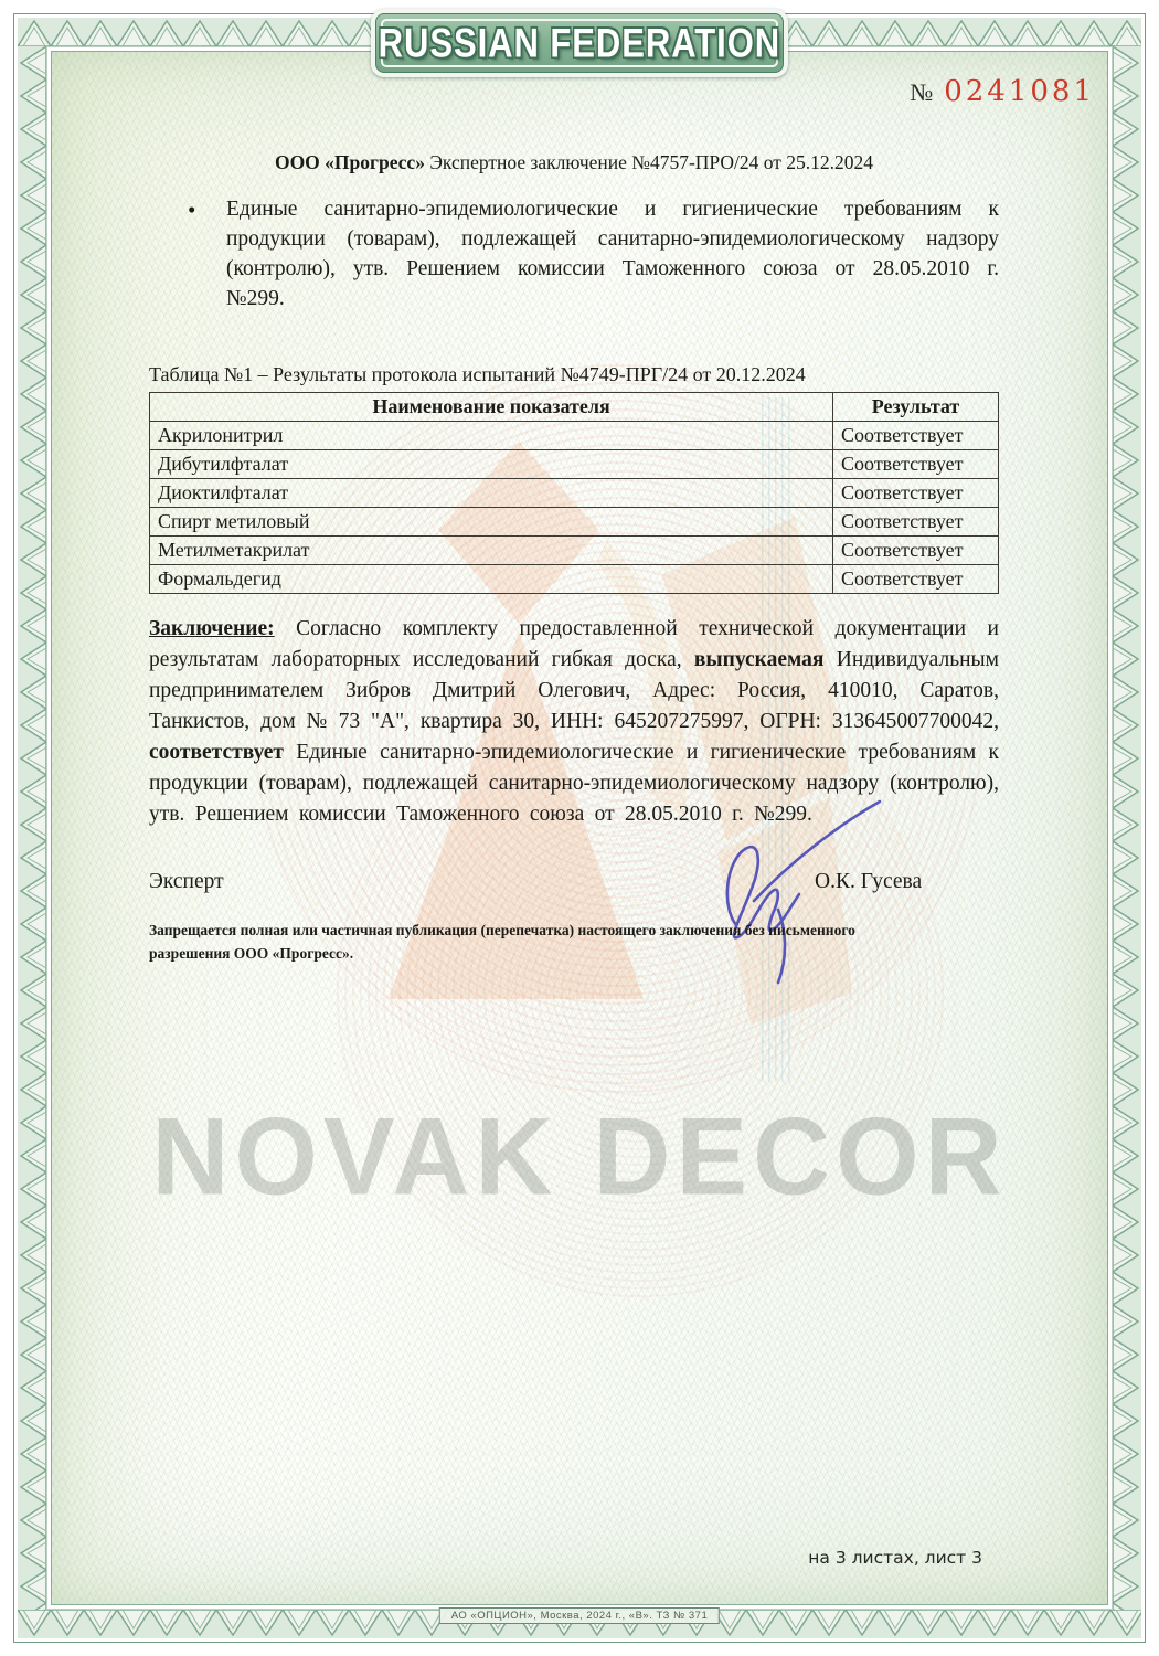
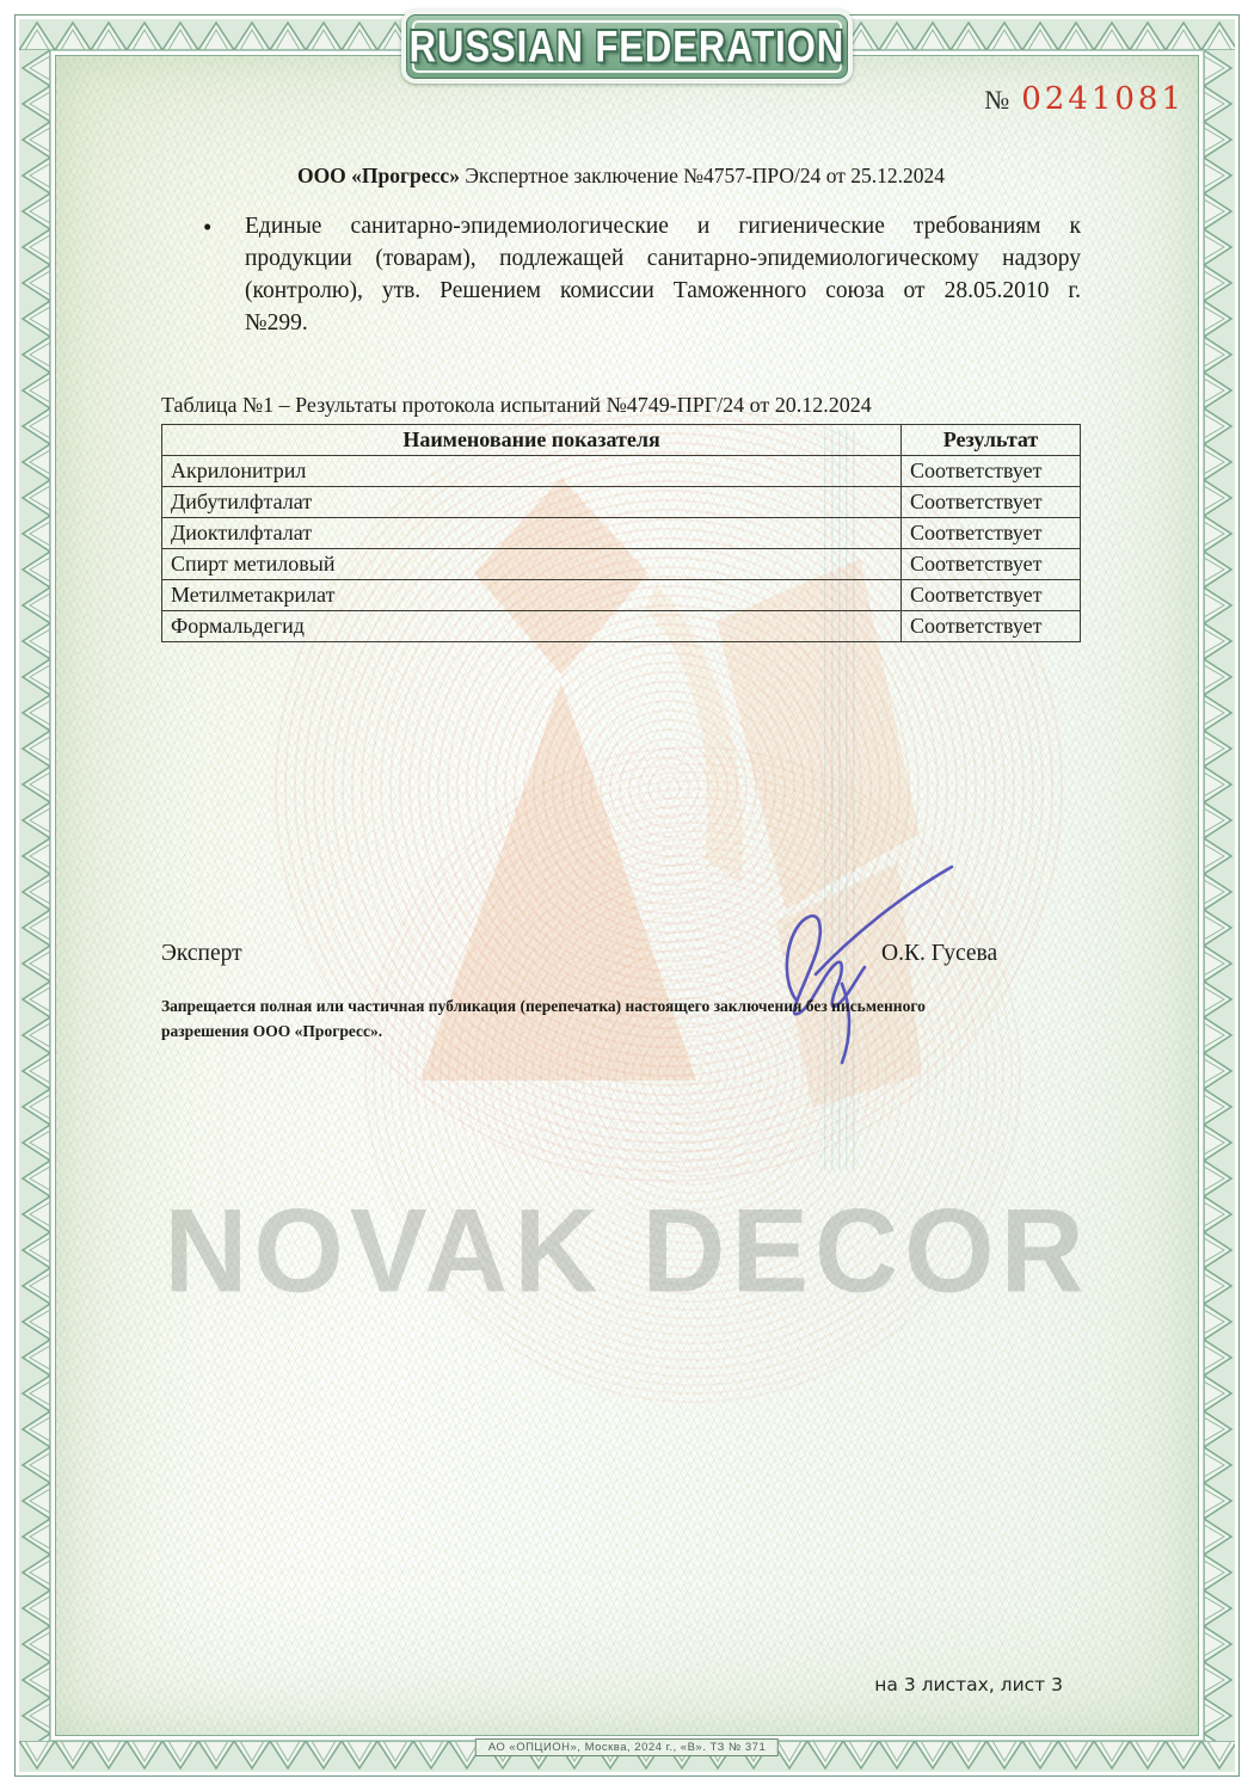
  RUSSIAN FEDERATION
  № 0241081
  ООО «Прогресс» Экспертное заключение №4757-ПРО/24 от 25.12.2024
  •
  Единые санитарно-эпидемиологические и гигиенические требованиям к продукции (товарам), подлежащей санитарно-эпидемиологическому надзору (контролю), утв. Решением комиссии Таможенного союза от 28.05.2010 г. №299.
  Таблица №1 – Результаты протокола испытаний №4749-ПРГ/24 от 20.12.2024
  Наименование показателя	Результат
  Акрилонитрил	Соответствует
  Дибутилфталат	Соответствует
  Диоктилфталат	Соответствует
  Спирт метиловый	Соответствует
  Метилметакрилат	Соответствует
  Формальдегид	Соответствует
- Заключение: Согласно комплекту предоставленной технической документации и результатам лабораторных исследований гибкая доска, выпускаемая Индивидуальным предпринимателем Зибров Дмитрий Олегович, Адрес: Россия, 410010, Саратов, Танкистов, дом № 73 "А", квартира 30, ИНН: 645207275997, ОГРН: 313645007700042, соответствует Единые санитарно-эпидемиологические и гигиенические требованиям к продукции (товарам), подлежащей санитарно-эпидемиологическому надзору (контролю), утв. Решением комиссии Таможенного союза от 28.05.2010 г. №299.
  Эксперт
  О.К. Гусева
  Запрещается полная или частичная публикация (перепечатка) настоящего заключения без письменного
  разрешения ООО «Прогресс».
  NOVAK DECOR
  на 3 листах, лист 3
  АО «ОПЦИОН», Москва, 2024 г., «В». ТЗ № 371
